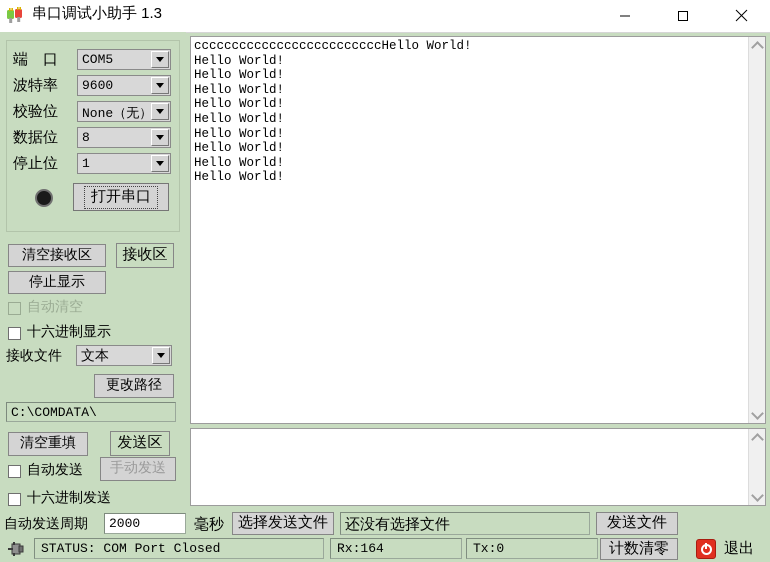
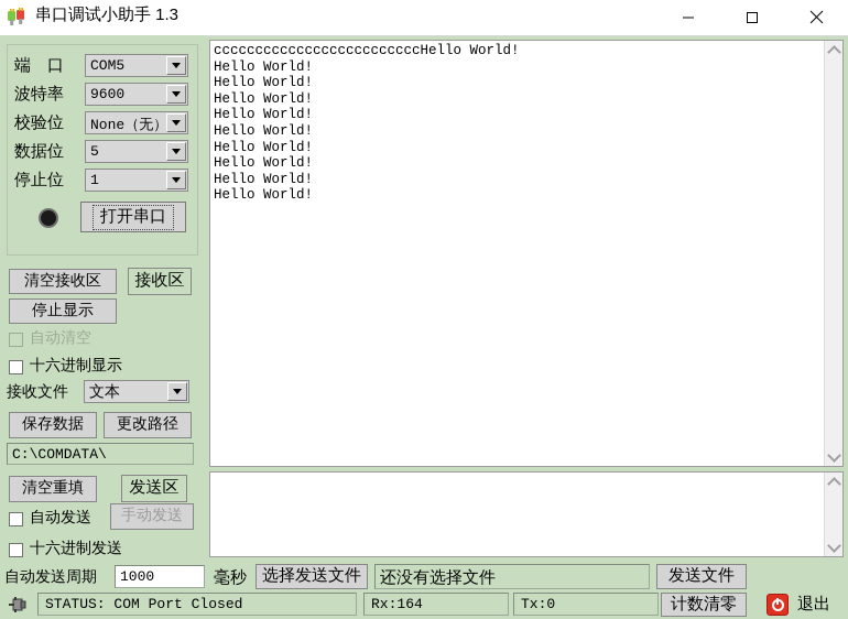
  串口调试小助手 1.3
  端 口
  COM5
  波特率
  9600
  校验位
  None（无）
  数据位
- 8
+ 5
  停止位
  1
  打开串口
  清空接收区
  接收区
  停止显示
  自动清空
  十六进制显示
  接收文件
  文本
+ 保存数据
  更改路径
  C:\COMDATA\
  清空重填
  发送区
  自动发送
  手动发送
  十六进制发送
  cccccccccccccccccccccccccHello World!
  Hello World!
  Hello World!
  Hello World!
  Hello World!
  Hello World!
  Hello World!
  Hello World!
  Hello World!
  Hello World!
  自动发送周期
- 2000
+ 1000
  毫秒
  选择发送文件
  还没有选择文件
  发送文件
  STATUS: COM Port Closed
  Rx:164
  Tx:0
  计数清零
  退出
